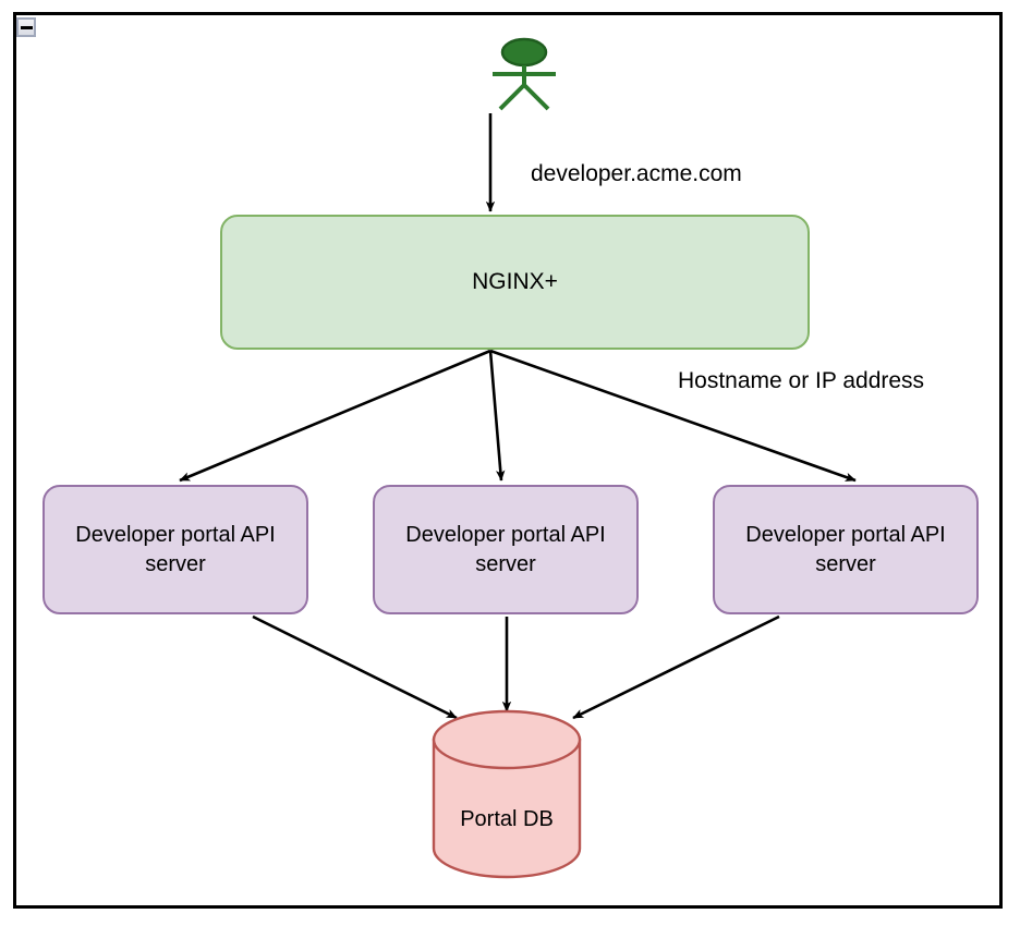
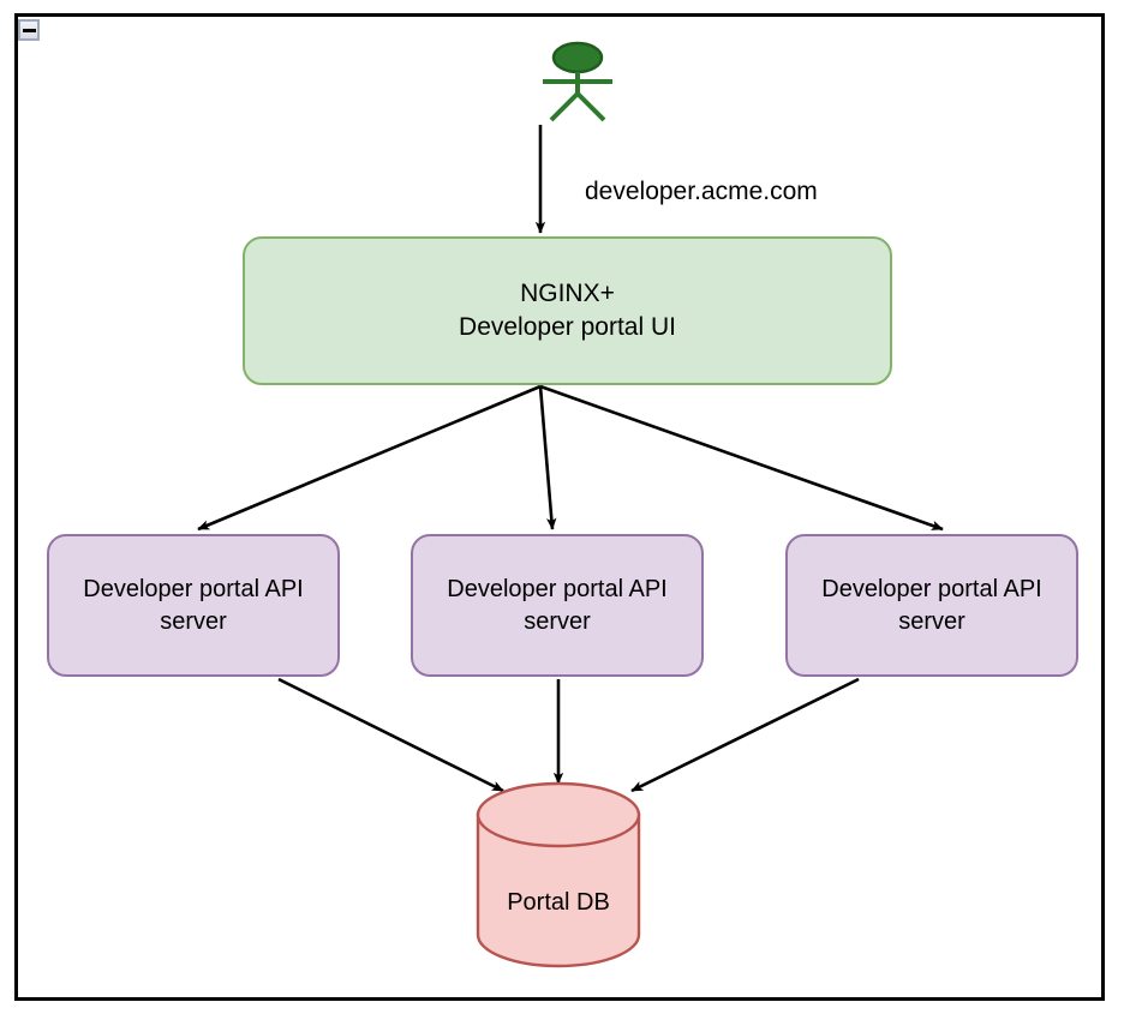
  NGINX+
+ Developer portal UI
  Developer portal API
  server
  Developer portal API
  server
  Developer portal API
  server
  Portal DB
  developer.acme.com
- Hostname or IP address
